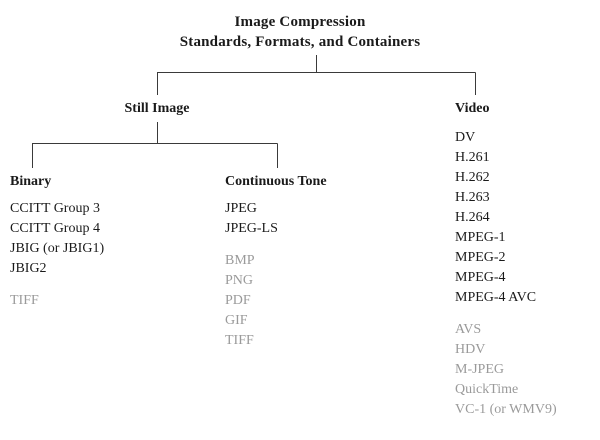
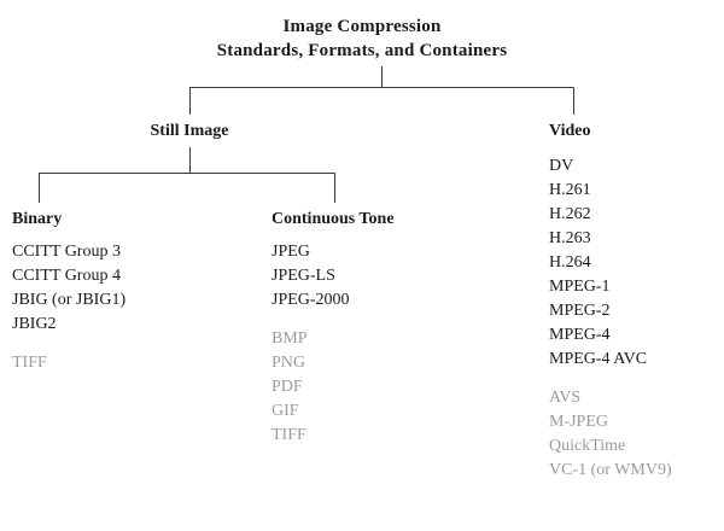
  Image Compression
  Standards, Formats, and Containers
  Still Image
  Video
  Binary
  CCITT Group 3
  CCITT Group 4
  JBIG (or JBIG1)
  JBIG2
  TIFF
  Continuous Tone
  JPEG
  JPEG-LS
+ JPEG-2000
  BMP
  PNG
  PDF
  GIF
  TIFF
  DV
  H.261
  H.262
  H.263
  H.264
  MPEG-1
  MPEG-2
  MPEG-4
  MPEG-4 AVC
  AVS
- HDV
  M-JPEG
  QuickTime
  VC-1 (or WMV9)
